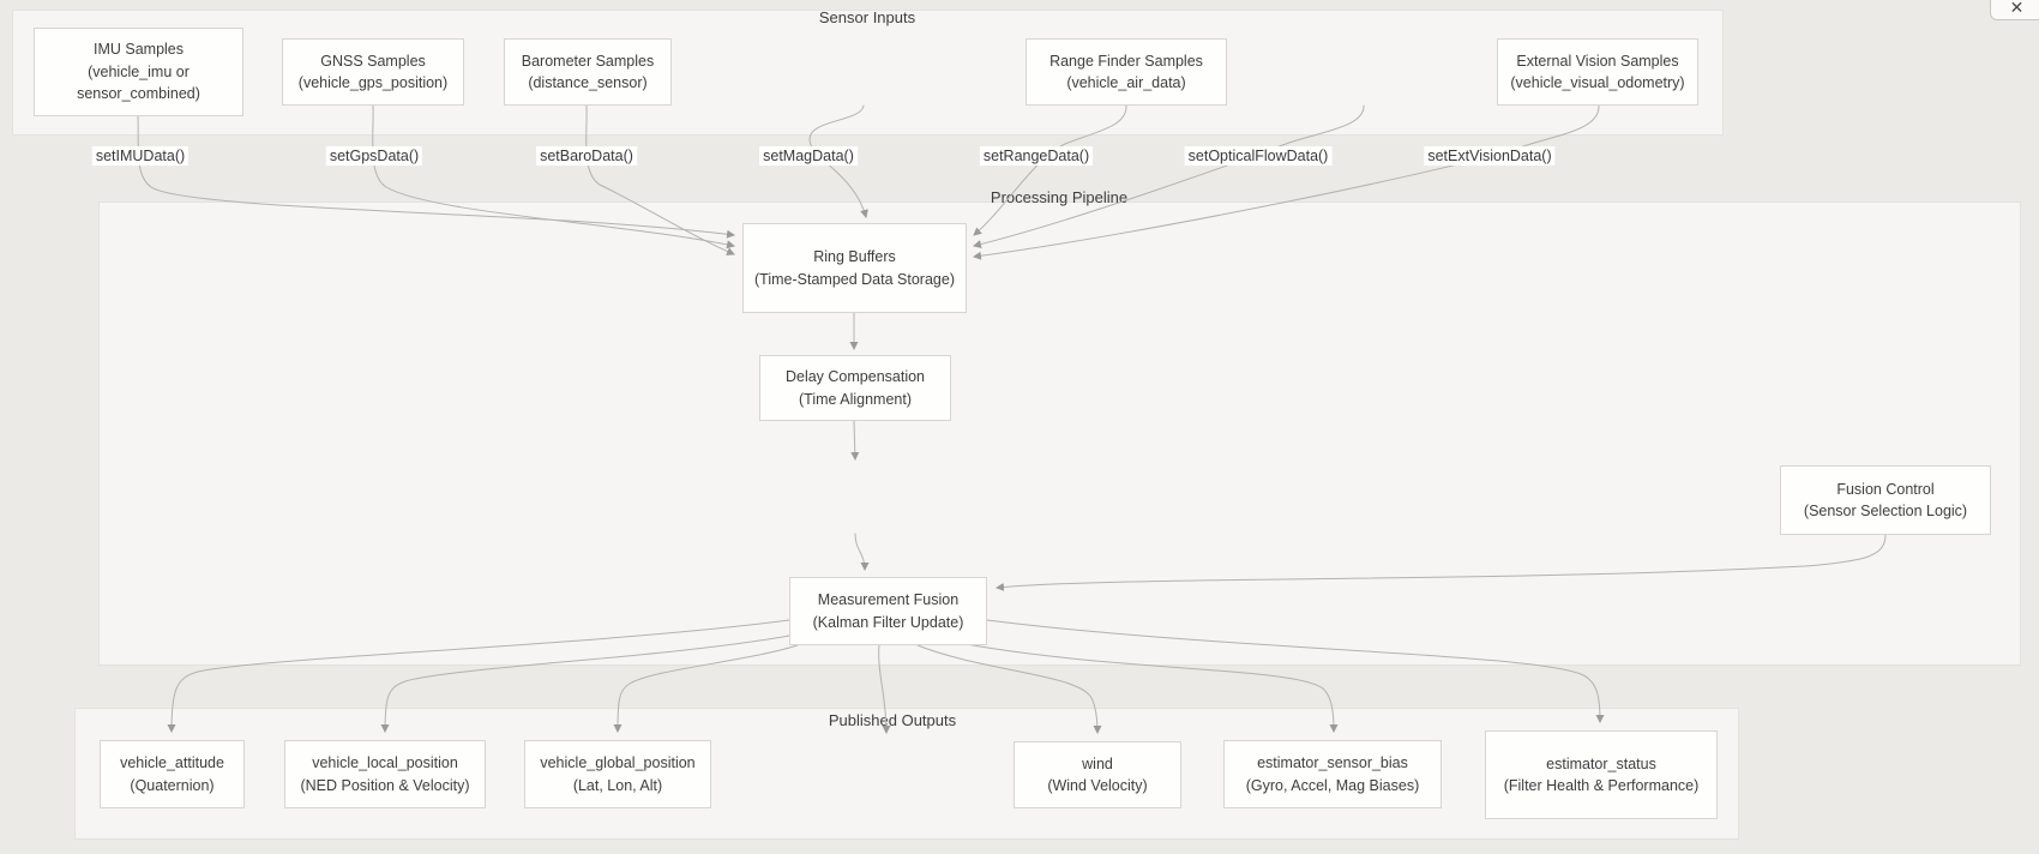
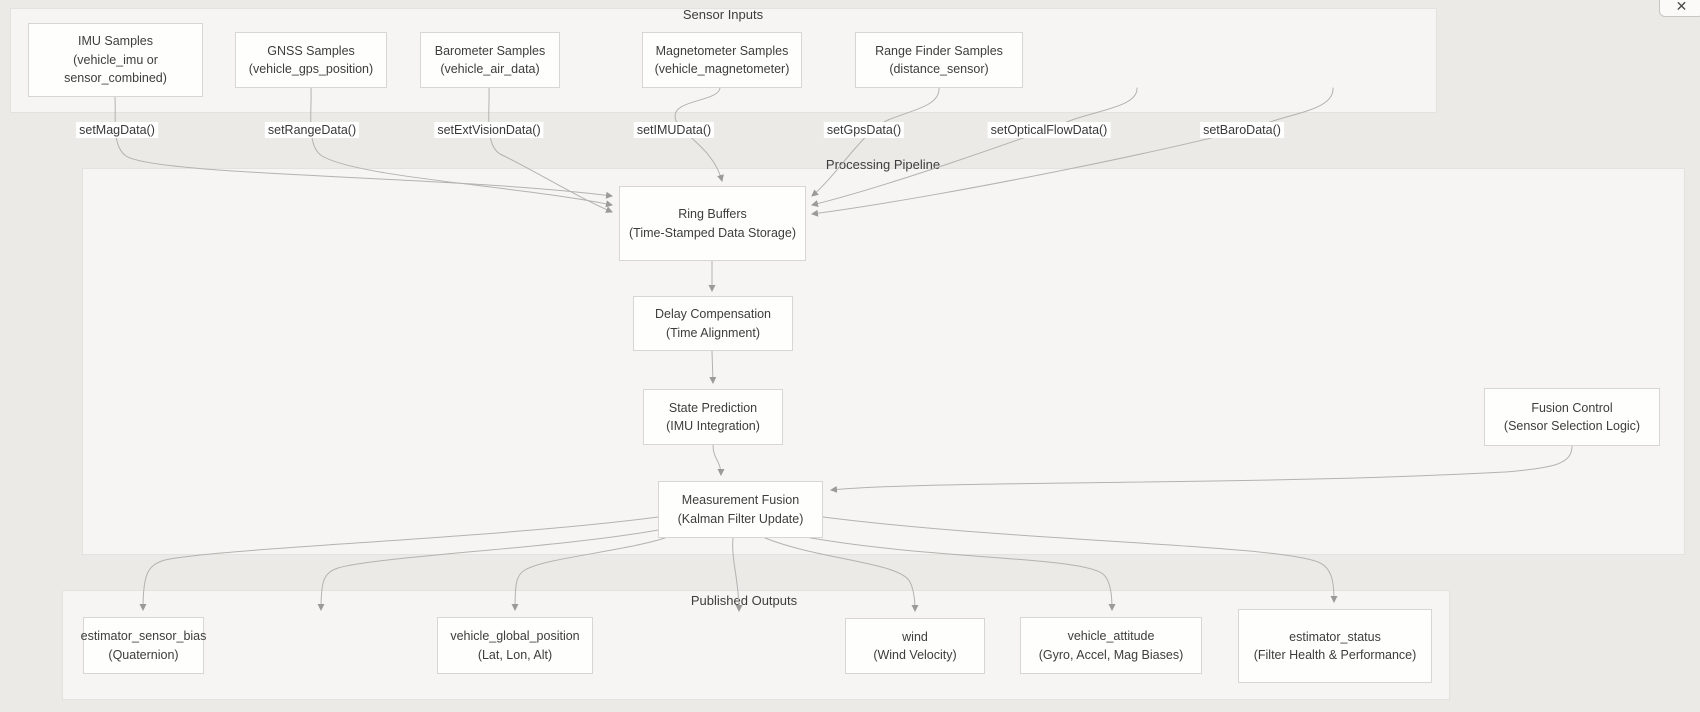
  Sensor Inputs
  Processing Pipeline
  Published Outputs
  IMU Samples
  (vehicle_imu or sensor_combined)
  GNSS Samples
  (vehicle_gps_position)
  Barometer Samples
- (distance_sensor)
+ (vehicle_air_data)
+ Magnetometer Samples
+ (vehicle_magnetometer)
  Range Finder Samples
- (vehicle_air_data)
+ (distance_sensor)
- External Vision Samples
- (vehicle_visual_odometry)
- setIMUData()
+ setMagData()
- setGpsData()
+ setRangeData()
- setBaroData()
+ setExtVisionData()
- setMagData()
+ setIMUData()
- setRangeData()
+ setGpsData()
  setOpticalFlowData()
- setExtVisionData()
+ setBaroData()
  Ring Buffers
  (Time-Stamped Data Storage)
  Delay Compensation
  (Time Alignment)
+ State Prediction
+ (IMU Integration)
  Measurement Fusion
  (Kalman Filter Update)
  Fusion Control
  (Sensor Selection Logic)
- vehicle_attitude
+ estimator_sensor_bias
  (Quaternion)
- vehicle_local_position
- (NED Position & Velocity)
  vehicle_global_position
  (Lat, Lon, Alt)
  wind
  (Wind Velocity)
- estimator_sensor_bias
+ vehicle_attitude
  (Gyro, Accel, Mag Biases)
  estimator_status
  (Filter Health & Performance)
  ✕
